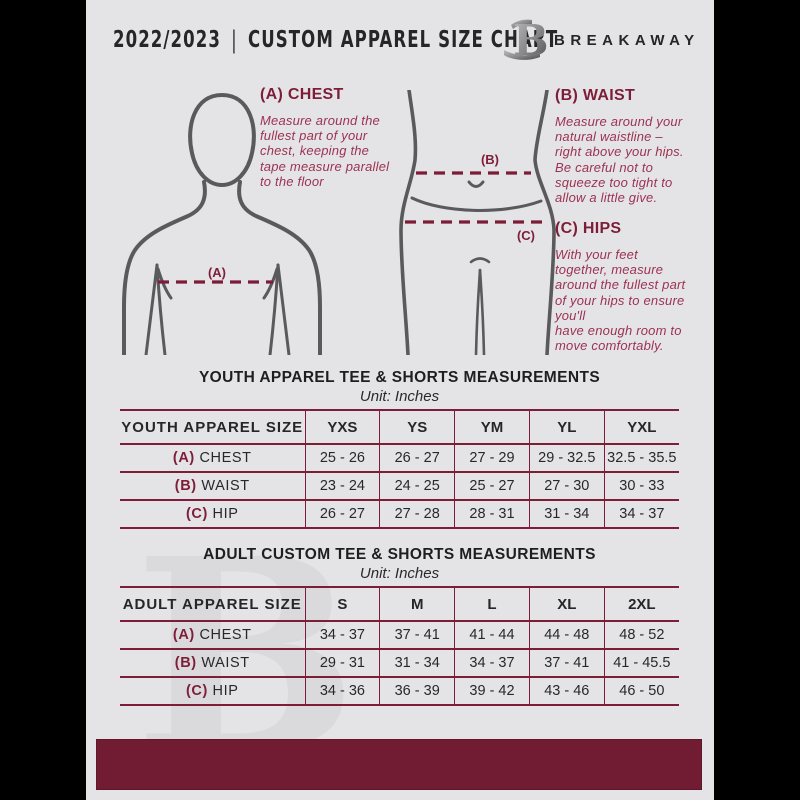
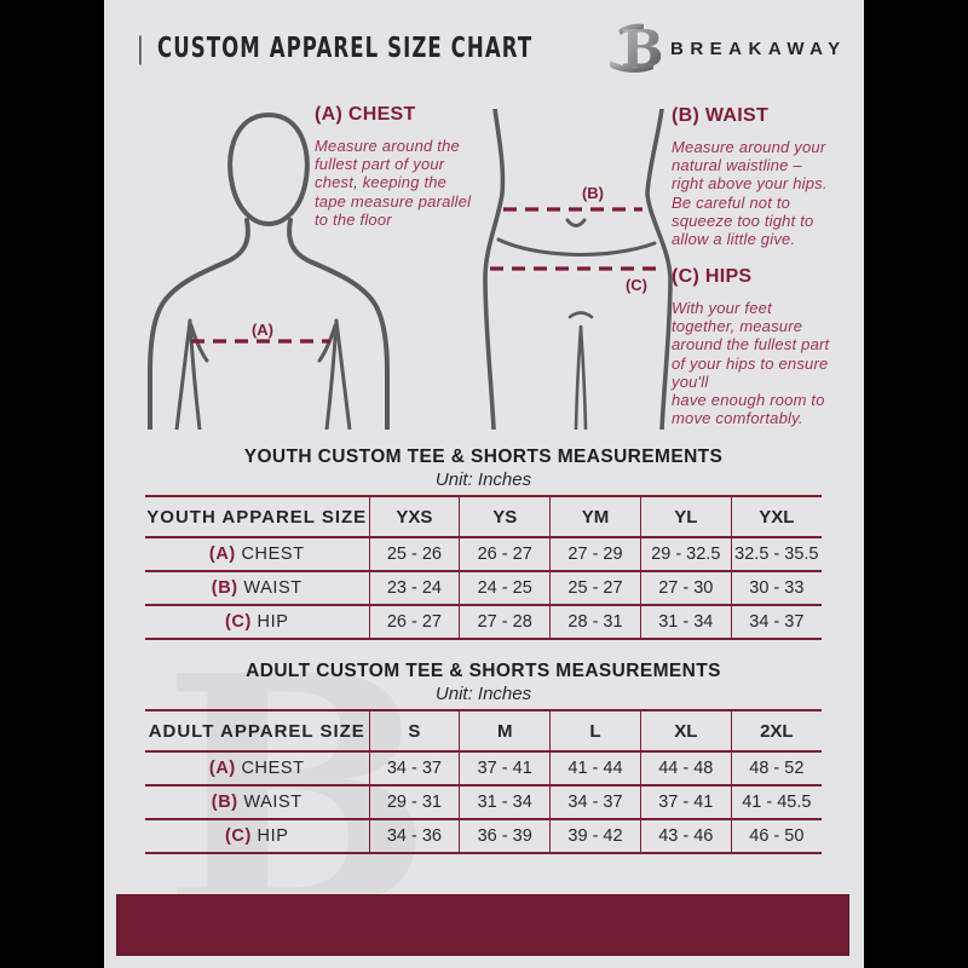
  B
- 2022/2023
  |
  CUSTOM APPAREL SIZE CHART
  B
  BREAKAWAY
  (A)
  (B)
  (C)
  (A) CHEST
  Measure around the
  fullest part of your
  chest, keeping the
  tape measure parallel
  to the floor
  (B) WAIST
  Measure around your
  natural waistline –
  right above your hips.
  Be careful not to
  squeeze too tight to
  allow a little give.
  (C) HIPS
  With your feet
  together, measure
  around the fullest part
  of your hips to ensure
  you'll
  have enough room to
  move comfortably.
- YOUTH APPAREL TEE & SHORTS MEASUREMENTS
+ YOUTH CUSTOM TEE & SHORTS MEASUREMENTS
  Unit: Inches
  YOUTH APPAREL SIZE	YXS	YS	YM	YL	YXL
  (A) CHEST	25 - 26	26 - 27	27 - 29	29 - 32.5	32.5 - 35.5
  (B) WAIST	23 - 24	24 - 25	25 - 27	27 - 30	30 - 33
  (C) HIP	26 - 27	27 - 28	28 - 31	31 - 34	34 - 37
  ADULT CUSTOM TEE & SHORTS MEASUREMENTS
  Unit: Inches
  ADULT APPAREL SIZE	S	M	L	XL	2XL
  (A) CHEST	34 - 37	37 - 41	41 - 44	44 - 48	48 - 52
  (B) WAIST	29 - 31	31 - 34	34 - 37	37 - 41	41 - 45.5
  (C) HIP	34 - 36	36 - 39	39 - 42	43 - 46	46 - 50
